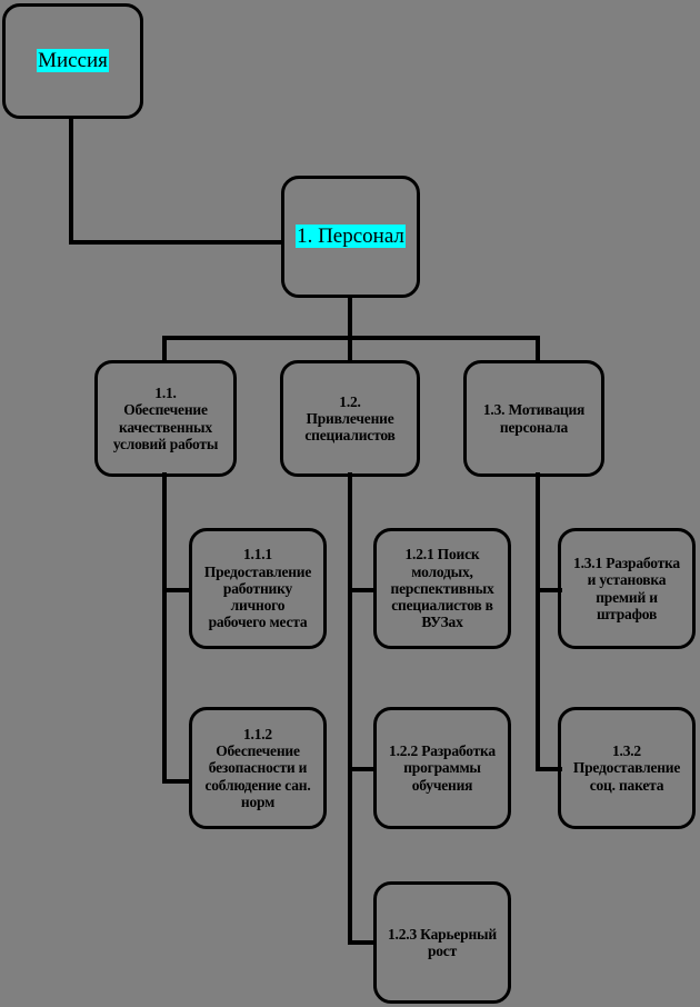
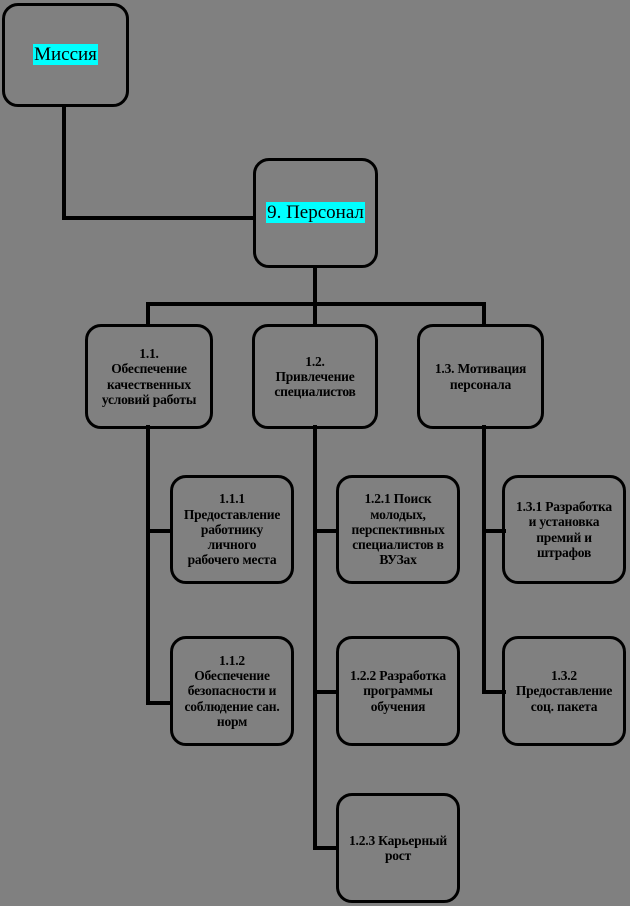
  Миссия
- 1. Персонал
+ 9. Персонал
  1.1.
  Обеспечение
  качественных
  условий работы
  1.2.
  Привлечение
  специалистов
  1.3. Мотивация
  персонала
  1.1.1
  Предоставление
  работнику
  личного
  рабочего места
  1.1.2
  Обеспечение
  безопасности и
  соблюдение сан.
  норм
  1.2.1 Поиск
  молодых,
  перспективных
  специалистов в
  ВУЗах
  1.2.2 Разработка
  программы
  обучения
  1.2.3 Карьерный
  рост
  1.3.1 Разработка
  и установка
  премий и
  штрафов
  1.3.2
  Предоставление
  соц. пакета
